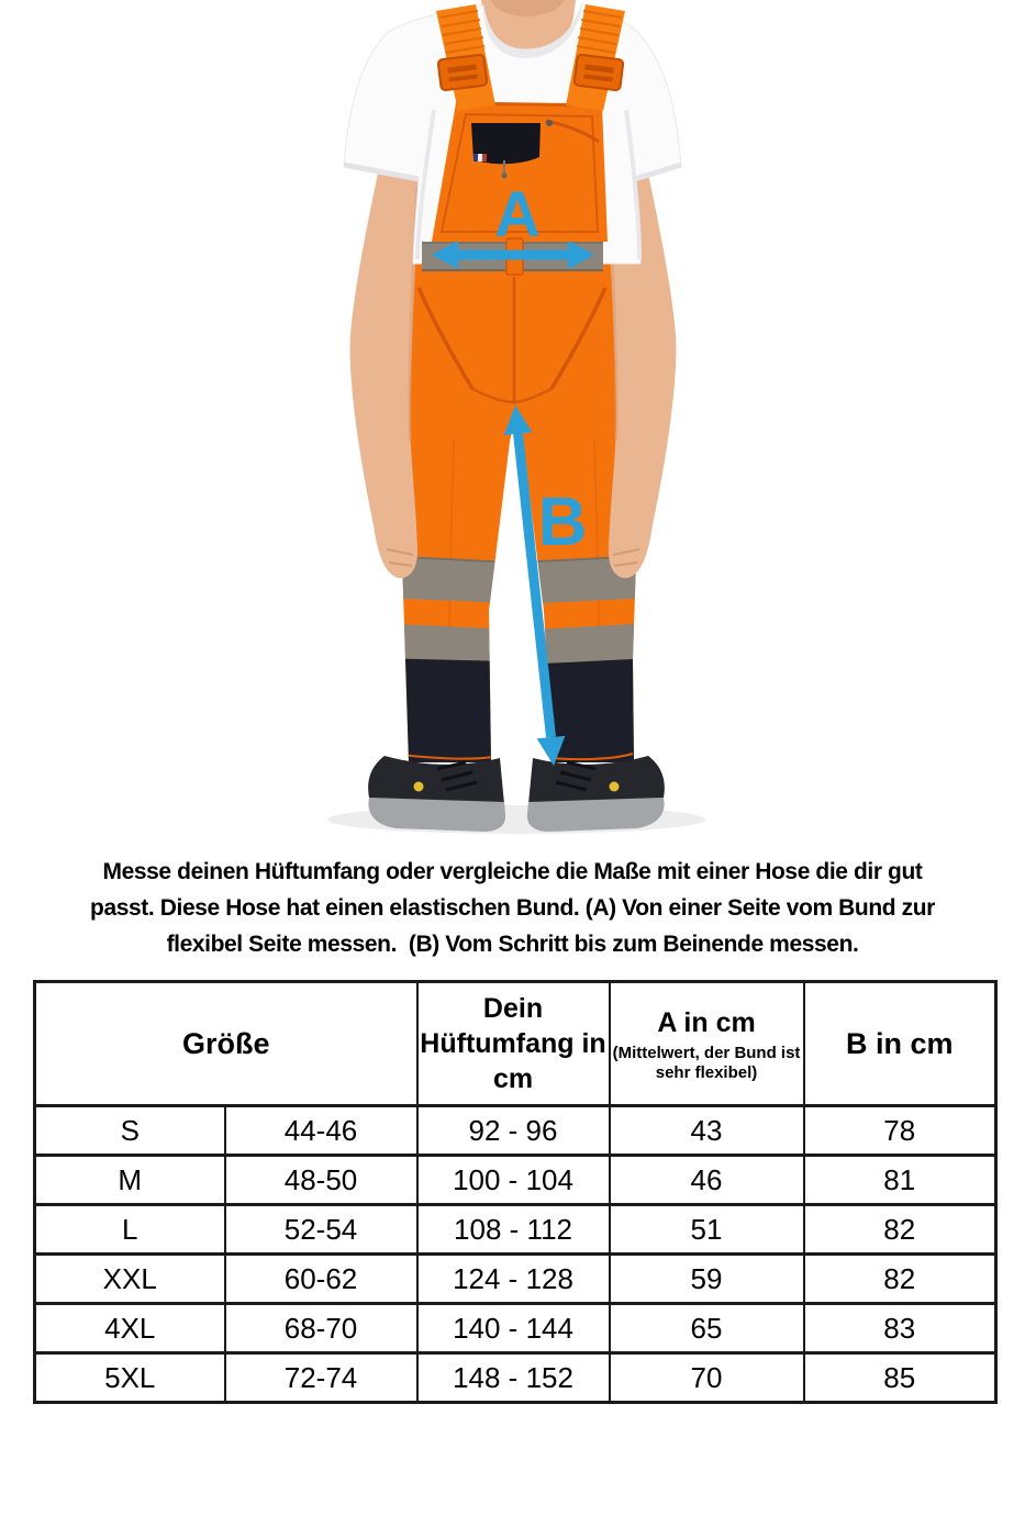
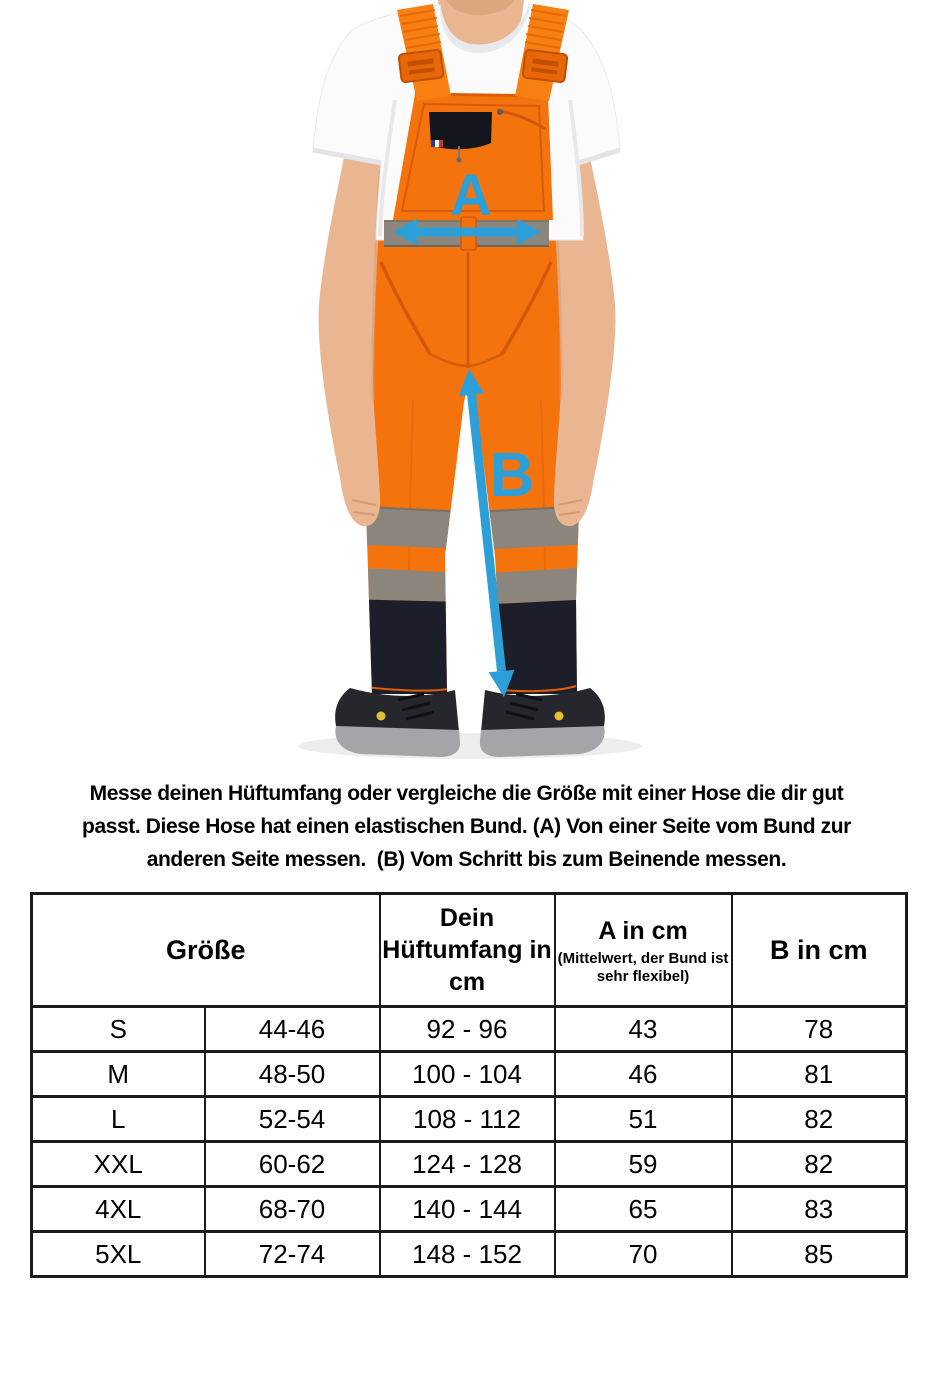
  A
  B
- Messe deinen Hüftumfang oder vergleiche die Maße mit einer Hose die dir gut
+ Messe deinen Hüftumfang oder vergleiche die Größe mit einer Hose die dir gut
  passt. Diese Hose hat einen elastischen Bund. (A) Von einer Seite vom Bund zur
- flexibel Seite messen. (B) Vom Schritt bis zum Beinende messen.
+ anderen Seite messen. (B) Vom Schritt bis zum Beinende messen.
  Größe	Dein Hüftumfang in cm	A in cm (Mittelwert, der Bund ist sehr flexibel)	B in cm
  S	44-46	92 - 96	43	78
  M	48-50	100 - 104	46	81
  L	52-54	108 - 112	51	82
  XXL	60-62	124 - 128	59	82
  4XL	68-70	140 - 144	65	83
  5XL	72-74	148 - 152	70	85
